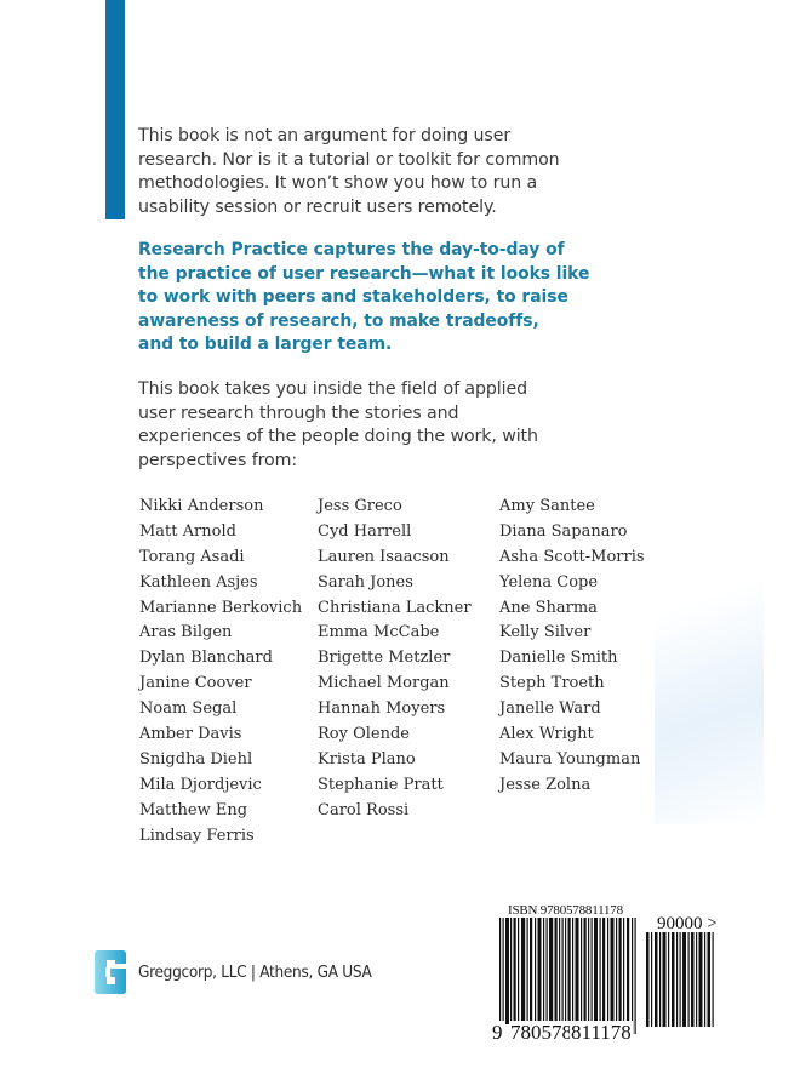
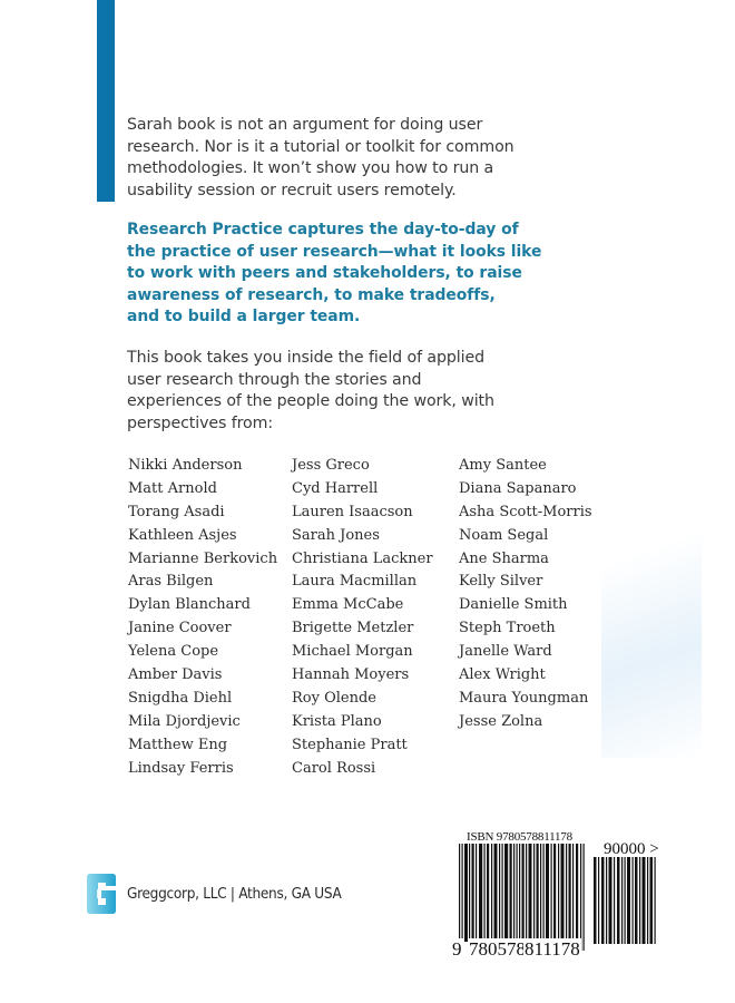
- This book is not an argument for doing user
+ Sarah book is not an argument for doing user
  research. Nor is it a tutorial or toolkit for common
  methodologies. It won’t show you how to run a
  usability session or recruit users remotely.
  Research Practice captures the day-to-day of
  the practice of user research—what it looks like
  to work with peers and stakeholders, to raise
  awareness of research, to make tradeoffs,
  and to build a larger team.
  This book takes you inside the field of applied
  user research through the stories and
  experiences of the people doing the work, with
  perspectives from:
  Nikki Anderson
  Matt Arnold
  Torang Asadi
  Kathleen Asjes
  Marianne Berkovich
  Aras Bilgen
  Dylan Blanchard
  Janine Coover
- Noam Segal
+ Yelena Cope
  Amber Davis
  Snigdha Diehl
  Mila Djordjevic
  Matthew Eng
  Lindsay Ferris
  Jess Greco
  Cyd Harrell
  Lauren Isaacson
  Sarah Jones
  Christiana Lackner
+ Laura Macmillan
  Emma McCabe
  Brigette Metzler
  Michael Morgan
  Hannah Moyers
  Roy Olende
  Krista Plano
  Stephanie Pratt
  Carol Rossi
  Amy Santee
  Diana Sapanaro
  Asha Scott-Morris
- Yelena Cope
+ Noam Segal
  Ane Sharma
  Kelly Silver
  Danielle Smith
  Steph Troeth
  Janelle Ward
  Alex Wright
  Maura Youngman
  Jesse Zolna
  Greggcorp, LLC | Athens, GA USA
  ISBN 9780578811178
  9
  780578
  811178
  90000 >
